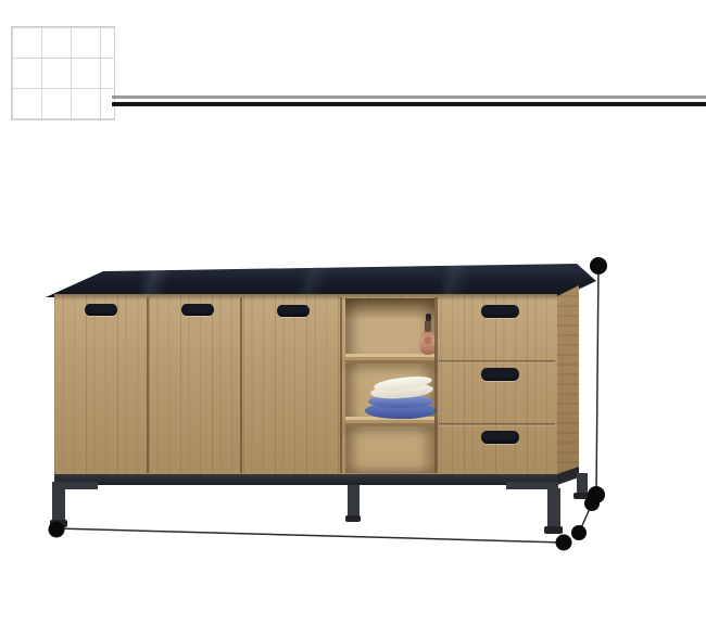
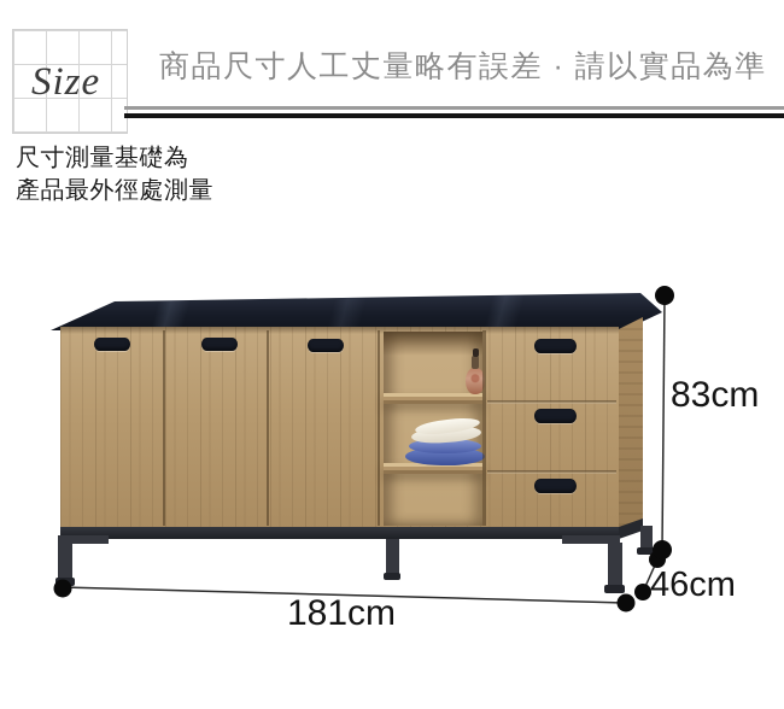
+ Size
+ 商品尺寸人工丈量略有誤差 · 請以實品為準
+ 尺寸測量基礎為
+ 產品最外徑處測量
+ 83cm
+ 46cm
+ 181cm
